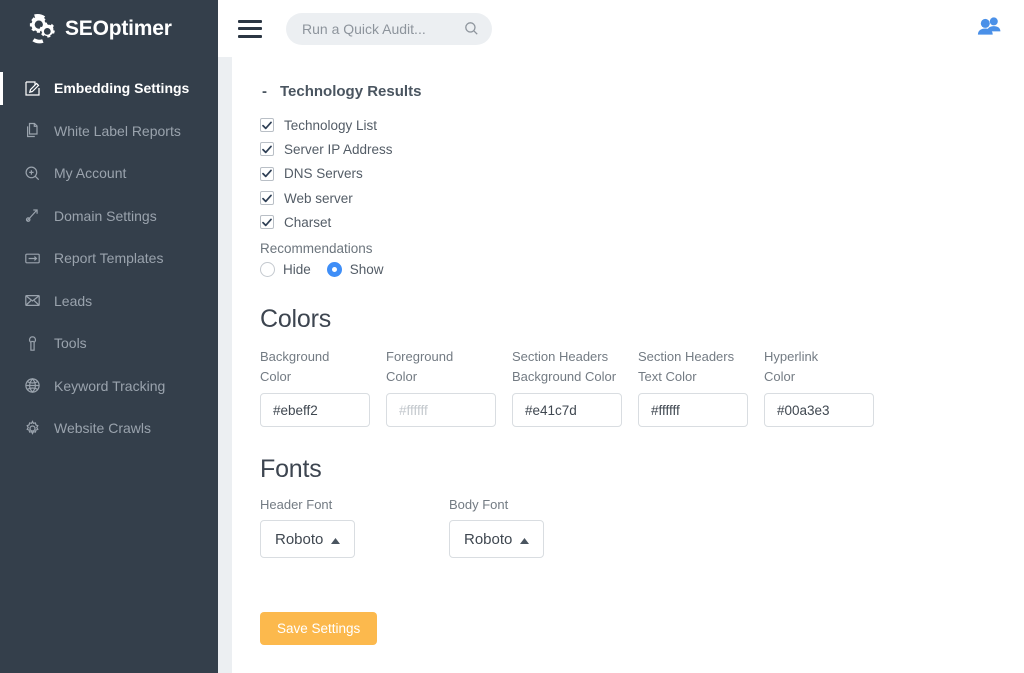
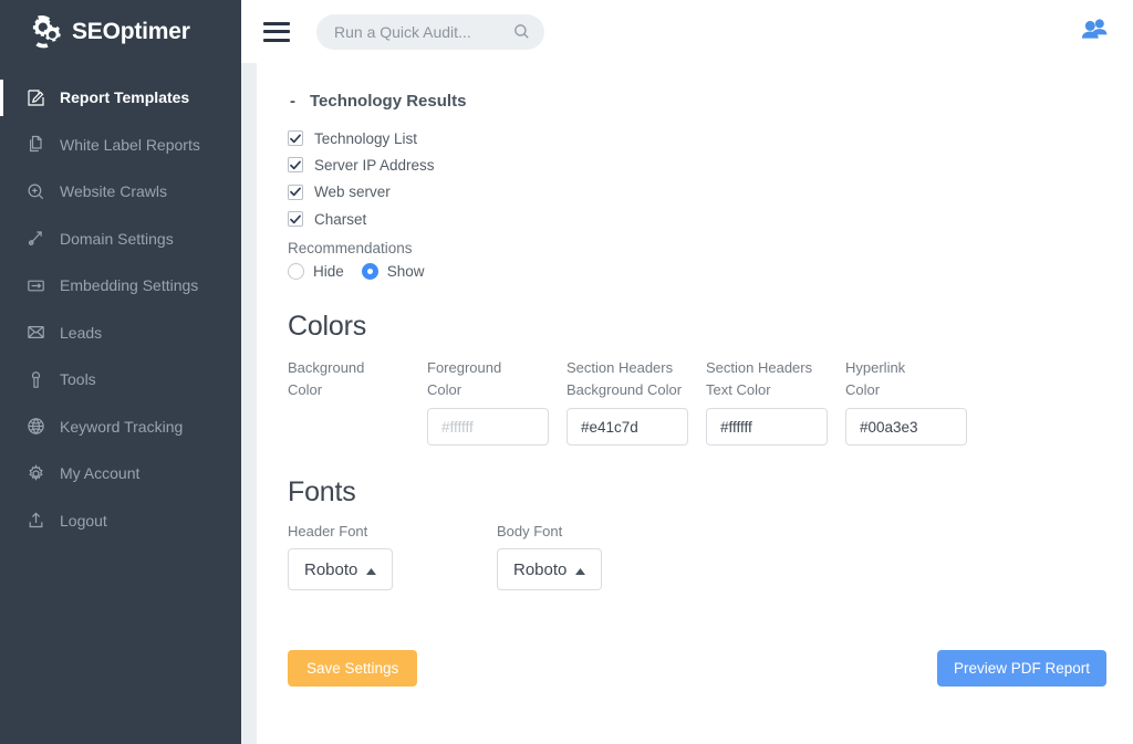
  SEOptimer
- Embedding Settings
+ Report Templates
  White Label Reports
- My Account
+ Website Crawls
  Domain Settings
- Report Templates
+ Embedding Settings
  Leads
  Tools
  Keyword Tracking
- Website Crawls
+ My Account
+ Logout
  Run a Quick Audit...
  -
  Technology Results
  Technology List
  Server IP Address
- DNS Servers
  Web server
  Charset
  Recommendations
  Hide
  Show
  Colors
  Background
  Color
- #ebeff2
  Foreground
  Color
  #ffffff
  Section Headers
  Background Color
  #e41c7d
  Section Headers
  Text Color
  #ffffff
  Hyperlink
  Color
  #00a3e3
  Fonts
  Header Font
  Roboto
  Body Font
  Roboto
  Save Settings
+ Preview PDF Report
